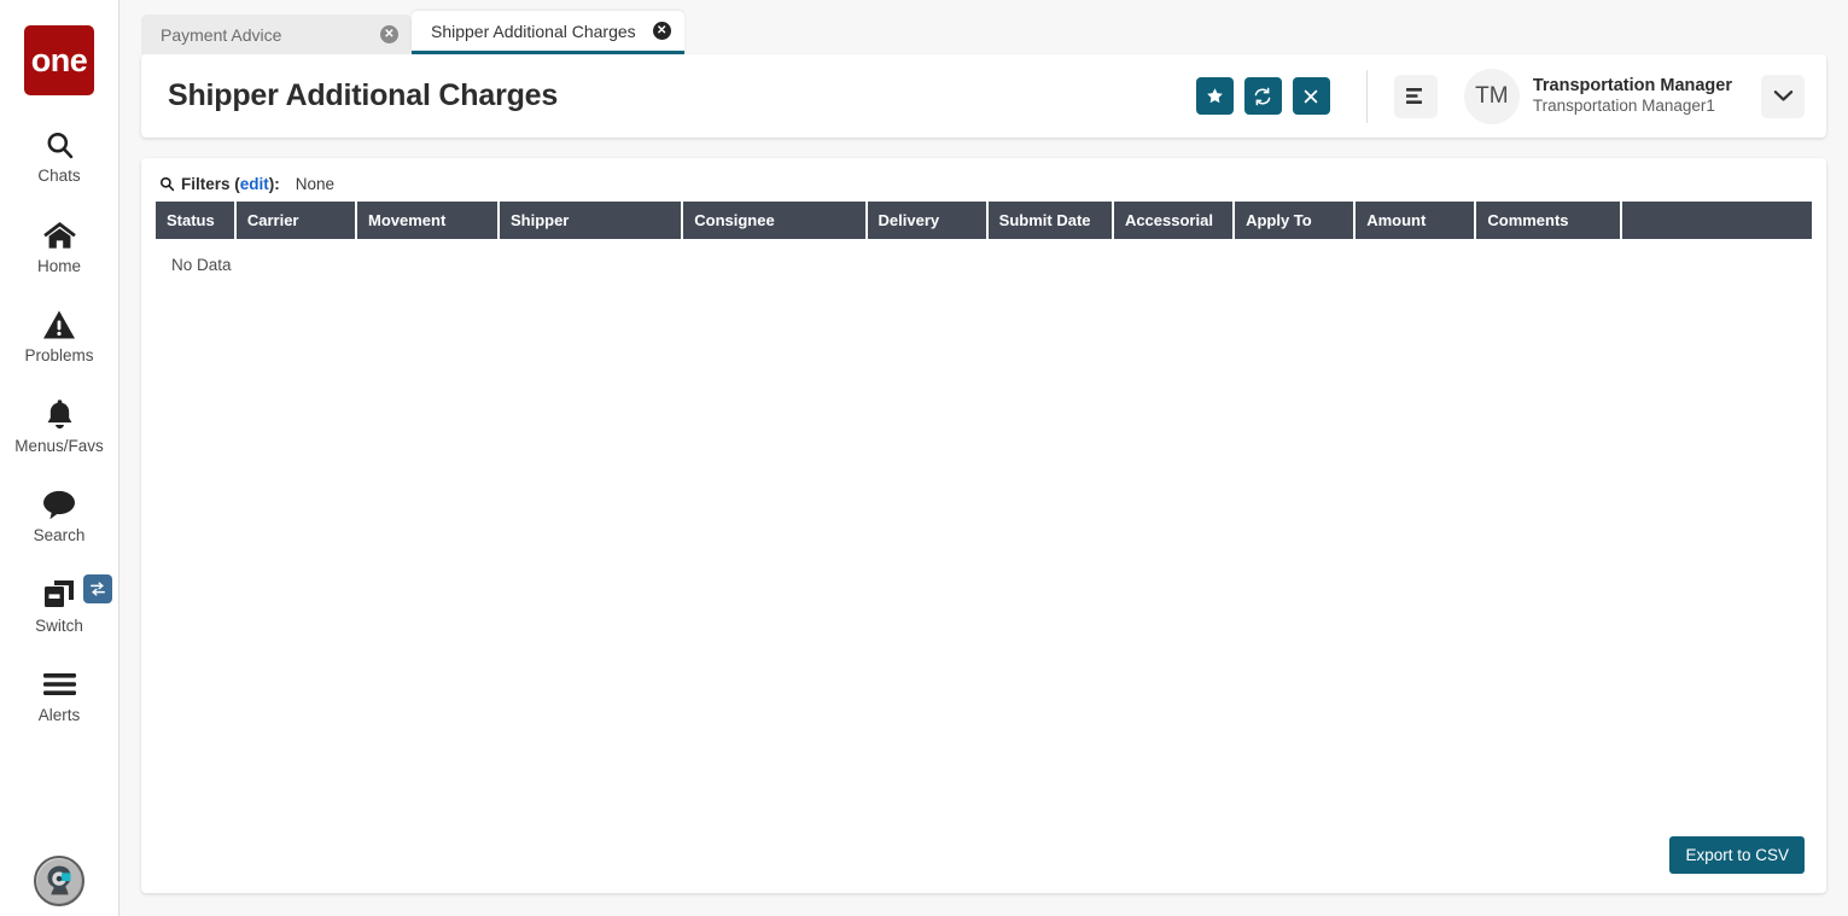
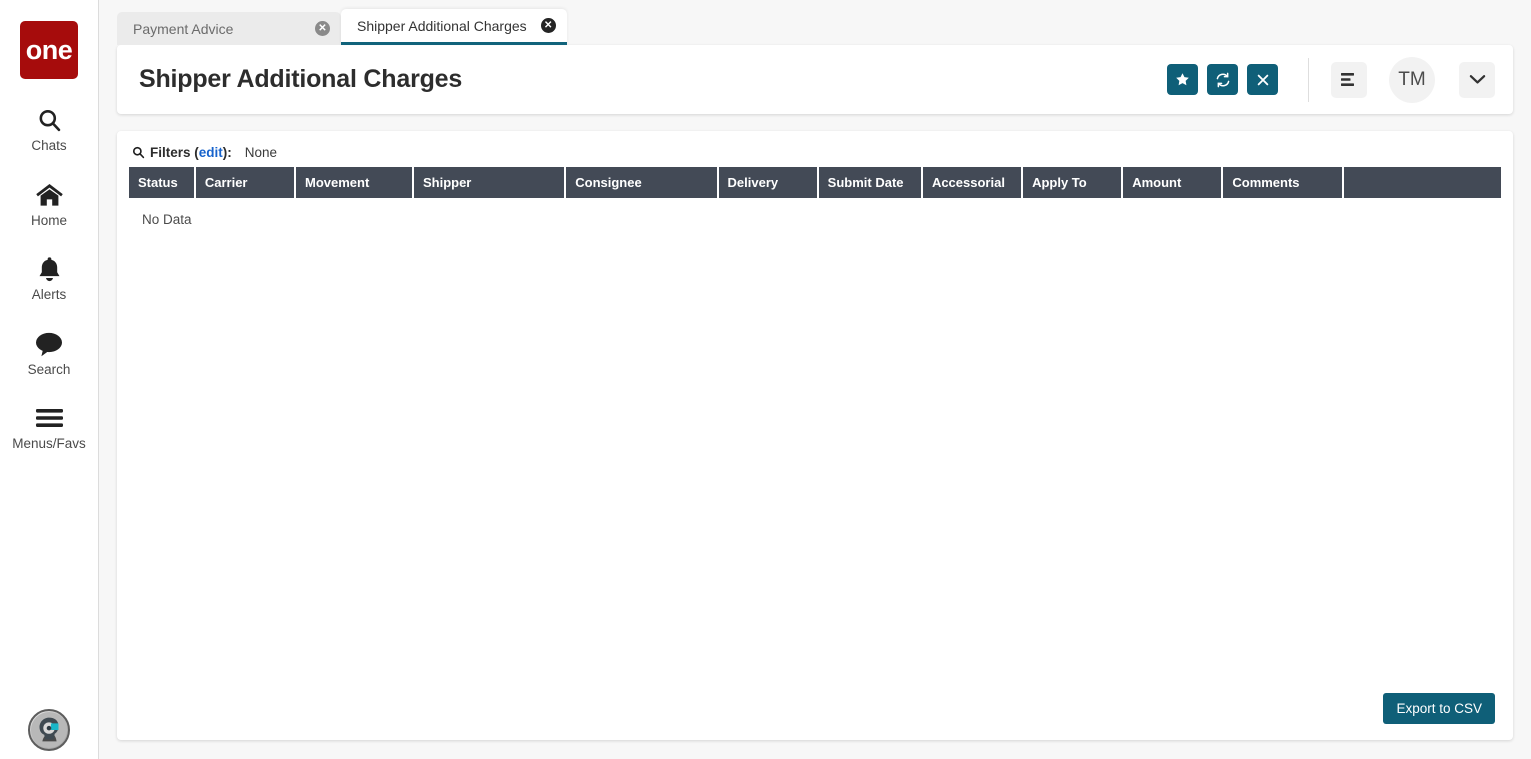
  one
  Chats
  Home
- Problems
- Menus/Favs
+ Alerts
  Search
- Switch
- Alerts
+ Menus/Favs
  Payment Advice
  ✕
  Shipper Additional Charges
  ✕
  Shipper Additional Charges
  TM
- Transportation Manager
- Transportation Manager1
  Filters
  (
  edit
  )
  :
  None
  Status	Carrier	Movement	Shipper	Consignee	Delivery	Submit Date	Accessorial	Apply To	Amount	Comments
  No Data
  Export to CSV
